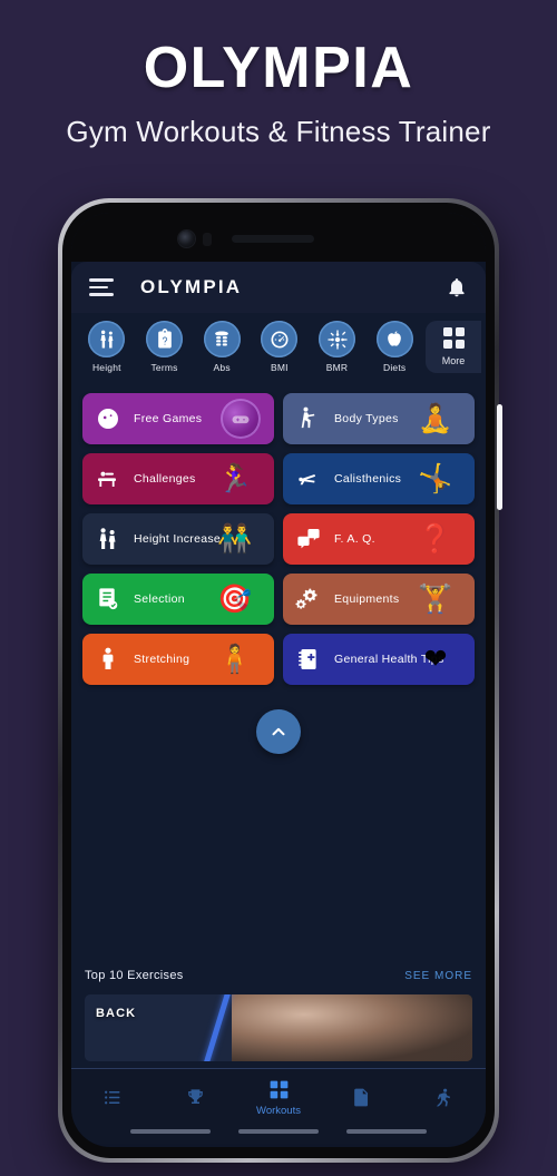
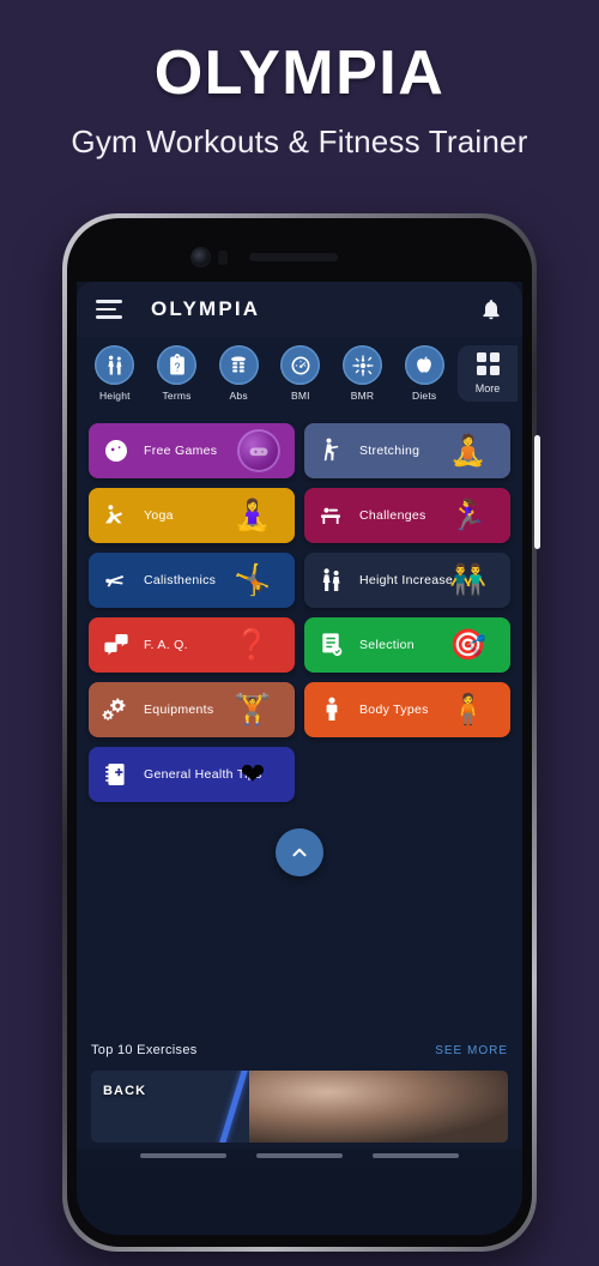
  OLYMPIA
  Gym Workouts & Fitness Trainer
  OLYMPIA
  Height
  Terms
  Abs
  BMI
  BMR
  Diets
  More
  Free Games
- Body Types
+ Stretching
  🧘
+ Yoga
+ 🧘‍♀️
  Challenges
  🏃‍♀️
  Calisthenics
  🤸
  Height Increase
  👬
  F. A. Q.
  ❓
  Selection
  🎯
  Equipments
  🏋
- Stretching
+ Body Types
  🧍
  General Health Tips
  ❤
  Top 10 Exercises
  SEE MORE
  BACK
- Workouts
